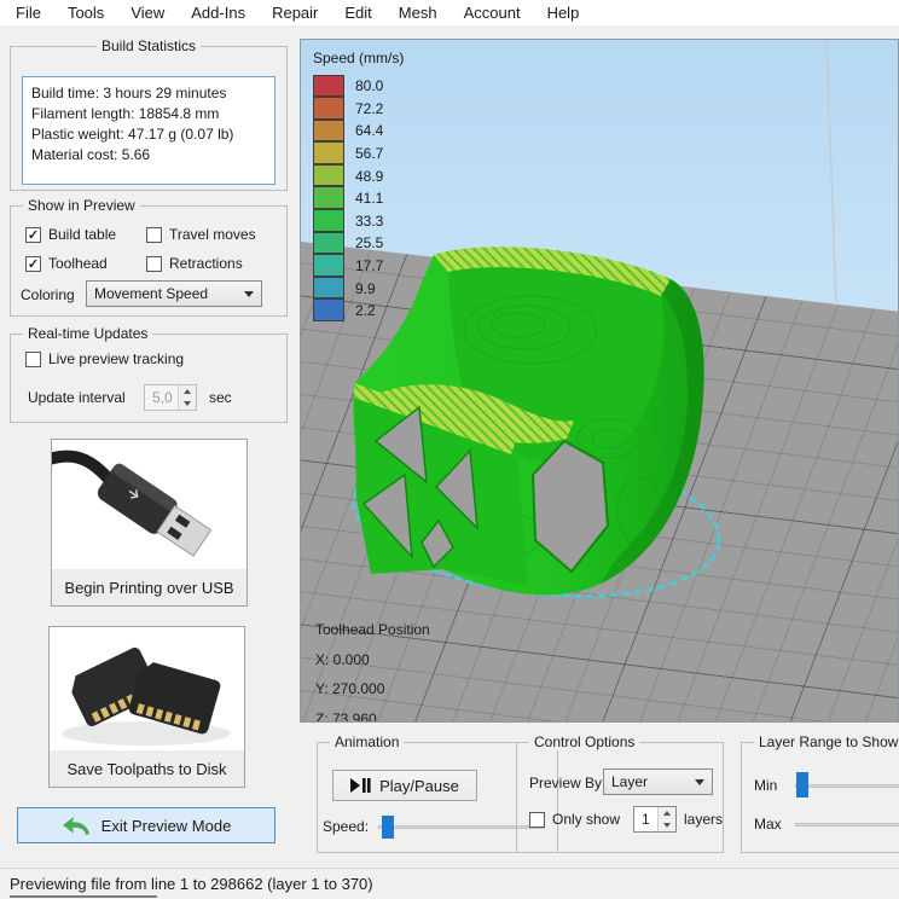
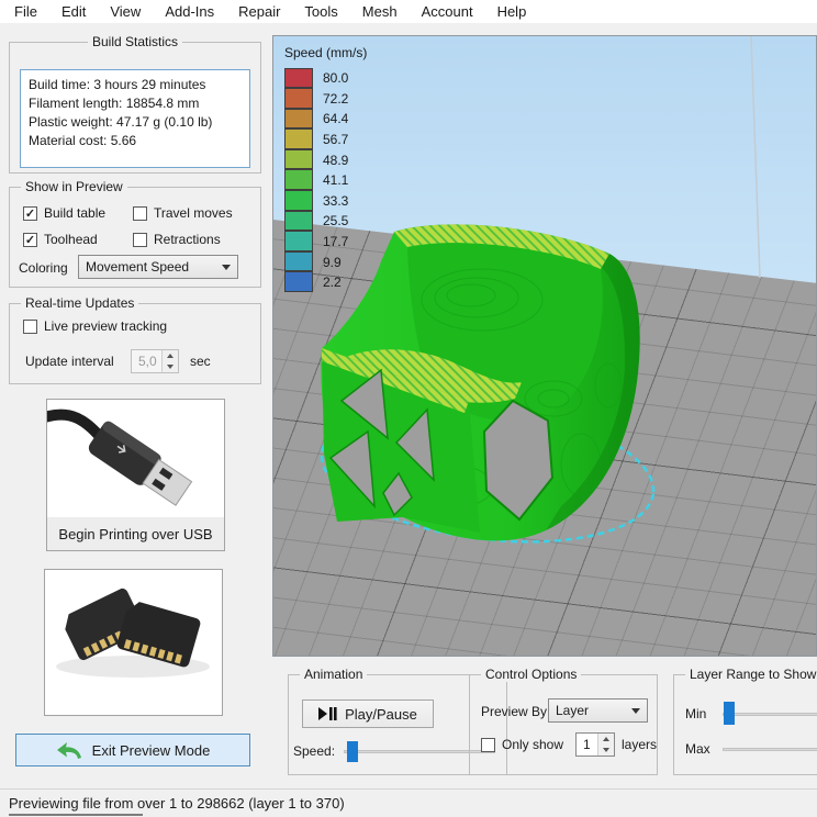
  File
- Tools
+ Edit
  View
  Add-Ins
  Repair
- Edit
+ Tools
  Mesh
  Account
  Help
  Build Statistics
  Build time: 3 hours 29 minutes
  Filament length: 18854.8 mm
- Plastic weight: 47.17 g (0.07 lb)
+ Plastic weight: 47.17 g (0.10 lb)
  Material cost: 5.66
  Show in Preview
  ✓
  Build table
  Travel moves
  ✓
  Toolhead
  Retractions
  Coloring
  Movement Speed
  Real-time Updates
  Live preview tracking
  Update interval
  5,0
  sec
  Begin Printing over USB
- Save Toolpaths to Disk
  Exit Preview Mode
  Speed (mm/s)
  80.0
  72.2
  64.4
  56.7
  48.9
  41.1
  33.3
  25.5
  17.7
  9.9
  2.2
- Toolhead Position
- X: 0.000
- Y: 270.000
- Z: 73.960
  Animation
  Play/Pause
  Speed:
  Control Options
  Preview By
  Layer
  Only show
  1
  layers
  Layer Range to Show
  Min
  Max
- Previewing file from line 1 to 298662 (layer 1 to 370)
+ Previewing file from over 1 to 298662 (layer 1 to 370)
